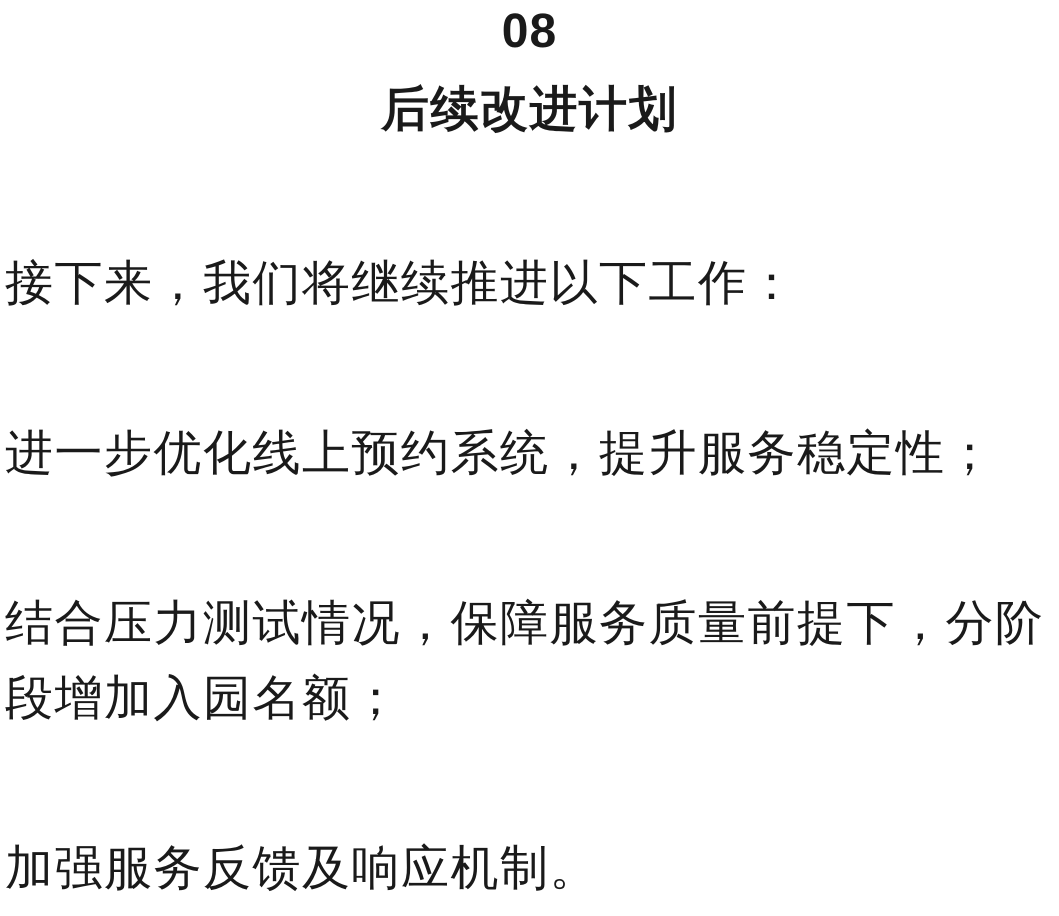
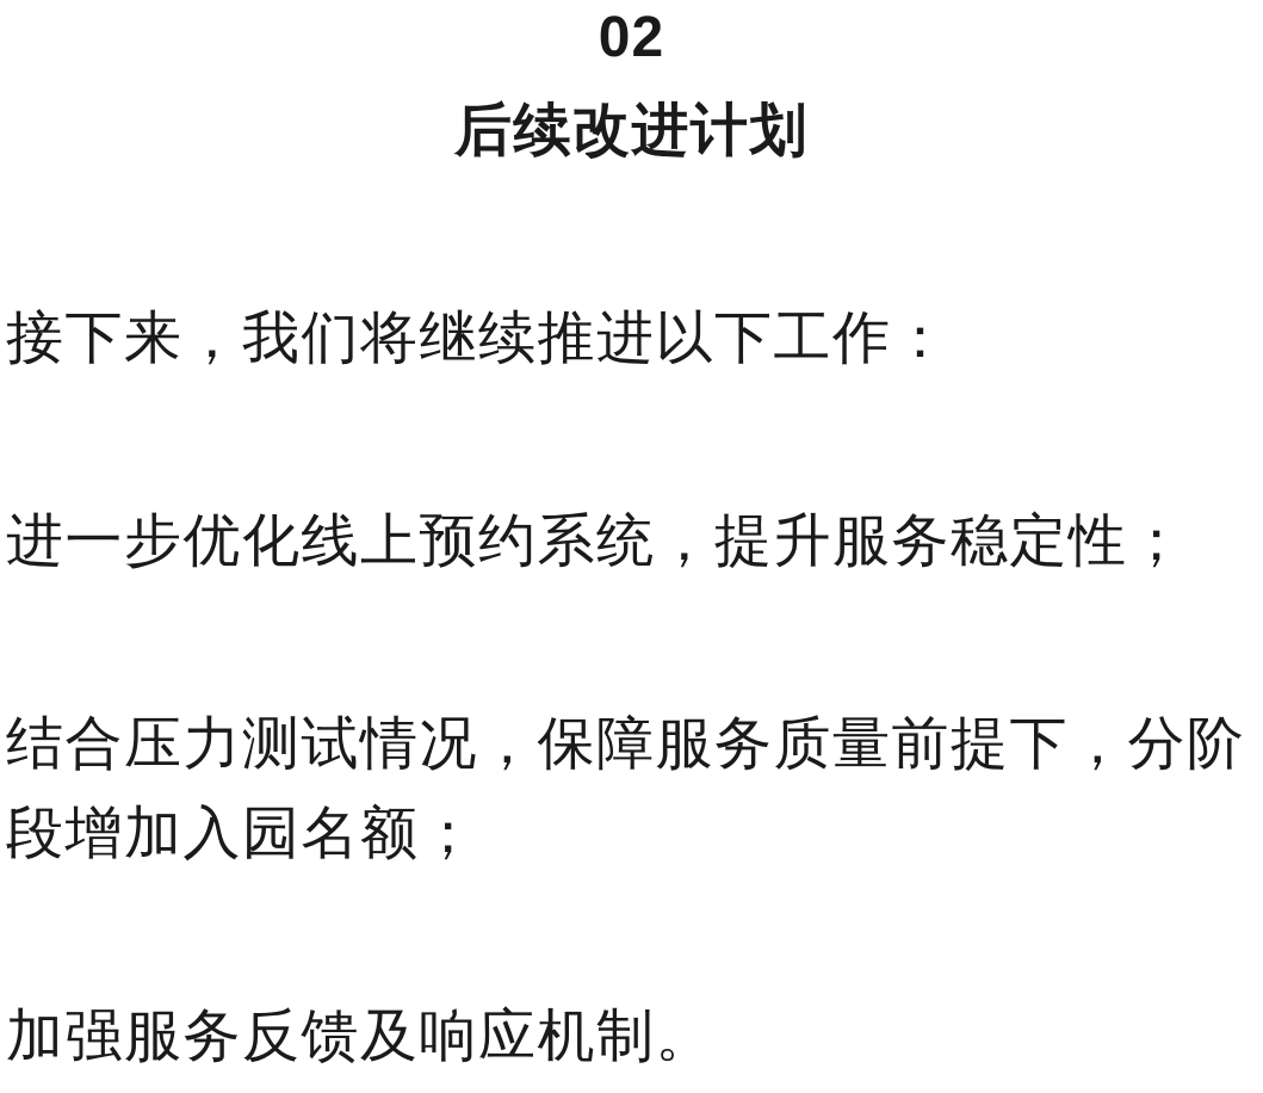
- 08
+ 02
  后续改进计划
  接下来，我们将继续推进以下工作：
  进一步优化线上预约系统，提升服务稳定性；
  结合压力测试情况，保障服务质量前提下，分阶段增加入园名额；
  加强服务反馈及响应机制。
